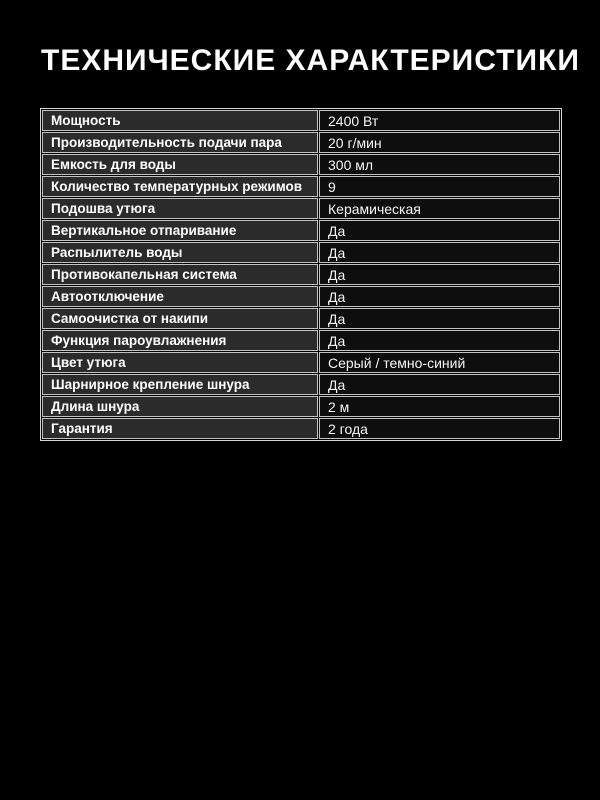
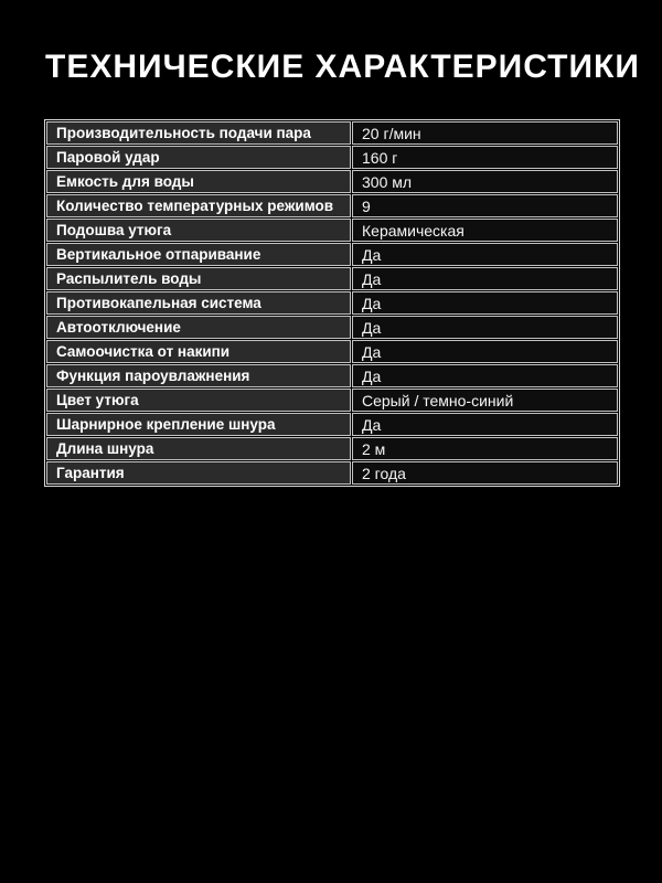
  ТЕХНИЧЕСКИЕ ХАРАКТЕРИСТИКИ
- Мощность	2400 Вт
  Производительность подачи пара	20 г/мин
+ Паровой удар	160 г
  Емкость для воды	300 мл
  Количество температурных режимов	9
  Подошва утюга	Керамическая
  Вертикальное отпаривание	Да
  Распылитель воды	Да
  Противокапельная система	Да
  Автоотключение	Да
  Самоочистка от накипи	Да
  Функция пароувлажнения	Да
  Цвет утюга	Серый / темно-синий
  Шарнирное крепление шнура	Да
  Длина шнура	2 м
  Гарантия	2 года
